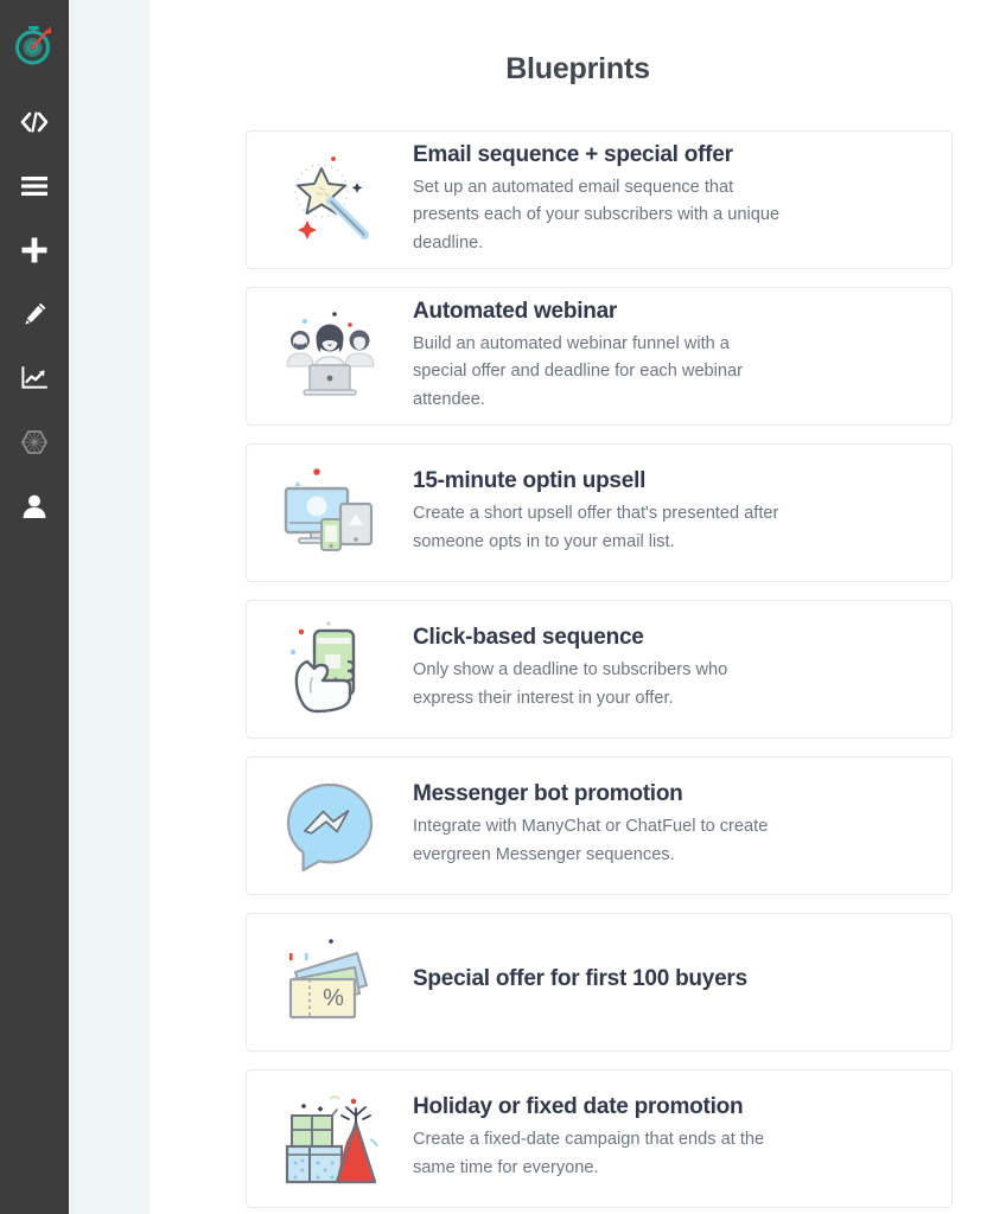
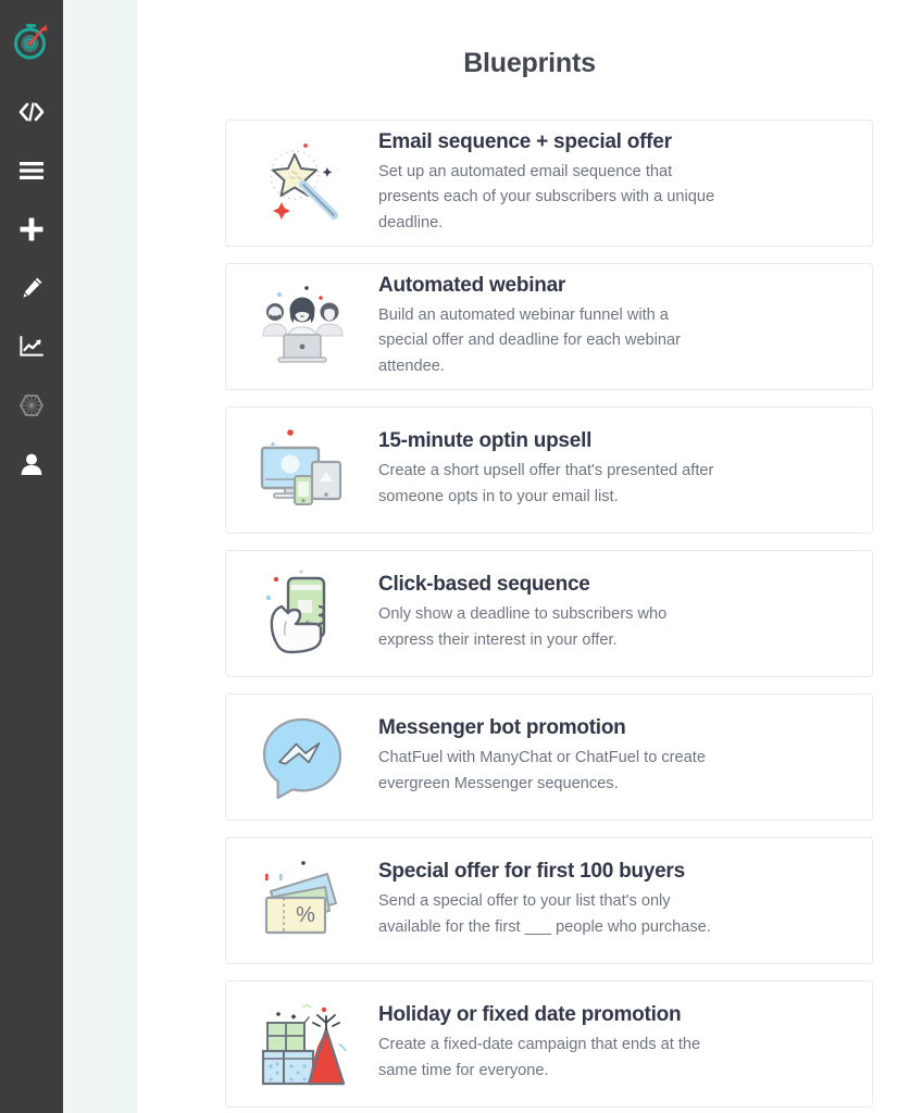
  Blueprints
  Email sequence + special offer
  Set up an automated email sequence that presents each of your subscribers with a unique deadline.
  Automated webinar
  Build an automated webinar funnel with a special offer and deadline for each webinar attendee.
  15-minute optin upsell
  Create a short upsell offer that's presented after someone opts in to your email list.
  Click-based sequence
  Only show a deadline to subscribers who express their interest in your offer.
  Messenger bot promotion
- Integrate with ManyChat or ChatFuel to create evergreen Messenger sequences.
+ ChatFuel with ManyChat or ChatFuel to create evergreen Messenger sequences.
  %
  Special offer for first 100 buyers
+ Send a special offer to your list that's only available for the first ___ people who purchase.
  Holiday or fixed date promotion
  Create a fixed-date campaign that ends at the same time for everyone.
